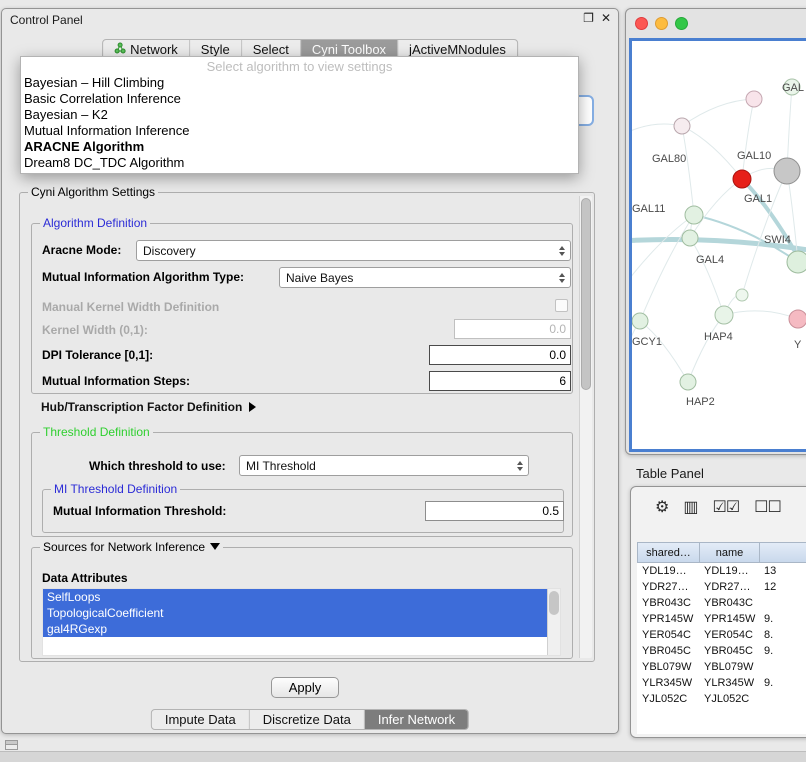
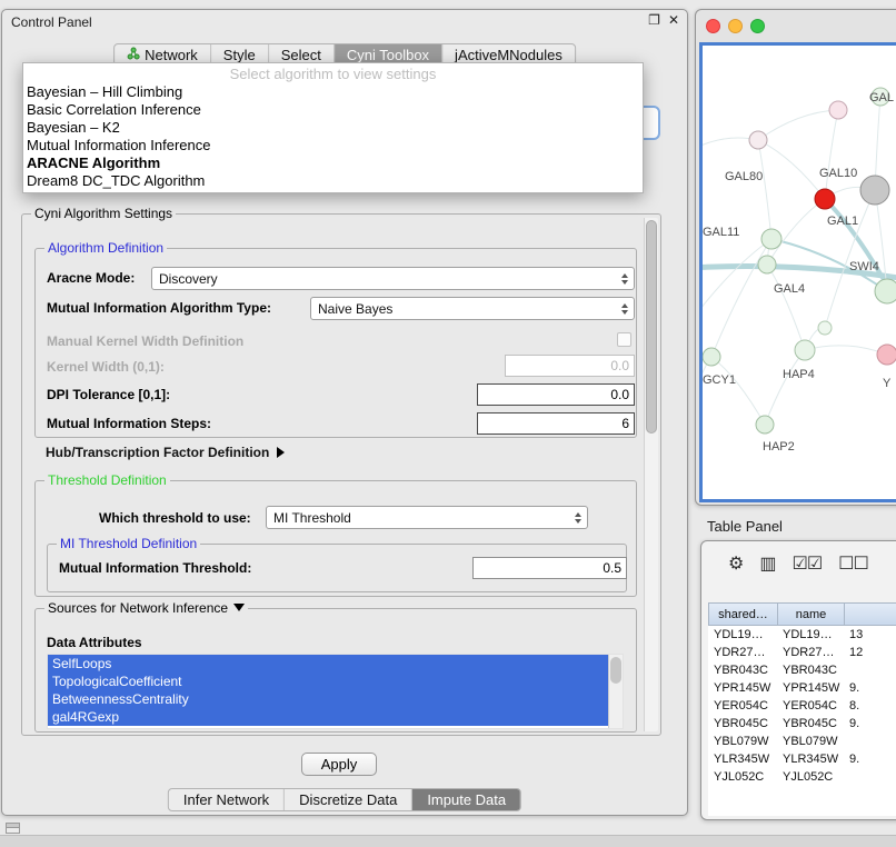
  Control Panel
  ❐
  ✕
  Network
  Style
  Select
  Cyni Toolbox
  jActiveMNodules
  Select algorithm to view settings
  Bayesian – Hill Climbing
  Basic Correlation Inference
  Bayesian – K2
  Mutual Information Inference
  ARACNE Algorithm
  Dream8 DC_TDC Algorithm
  Cyni Algorithm Settings
  Algorithm Definition
  Aracne Mode:
  Discovery
  Mutual Information Algorithm Type:
  Naive Bayes
  Manual Kernel Width Definition
  Kernel Width (0,1):
  0.0
  DPI Tolerance [0,1]:
  0.0
  Mutual Information Steps:
  6
  Hub/Transcription Factor Definition
  Threshold Definition
  Which threshold to use:
  MI Threshold
  MI Threshold Definition
  Mutual Information Threshold:
  0.5
  Sources for Network Inference
  Data Attributes
  SelfLoops
  TopologicalCoefficient
+ BetweennessCentrality
  gal4RGexp
  Apply
- Impute Data
+ Infer Network
  Discretize Data
- Infer Network
+ Impute Data
  GAL80
  GAL10
  GAL11
  GAL1
  SWI4
  GAL4
  GCY1
  HAP4
  HAP2
  GAL
  Y
  Table Panel
  ⚙
  ▥
  ☑☑
  ☐☐
  shared…
  name
  YDL19…
  YDL19…
  13
  YDR27…
  YDR27…
  12
  YBR043C
  YBR043C
  YPR145W
  YPR145W
  9.
  YER054C
  YER054C
  8.
  YBR045C
  YBR045C
  9.
  YBL079W
  YBL079W
  YLR345W
  YLR345W
  9.
  YJL052C
  YJL052C
